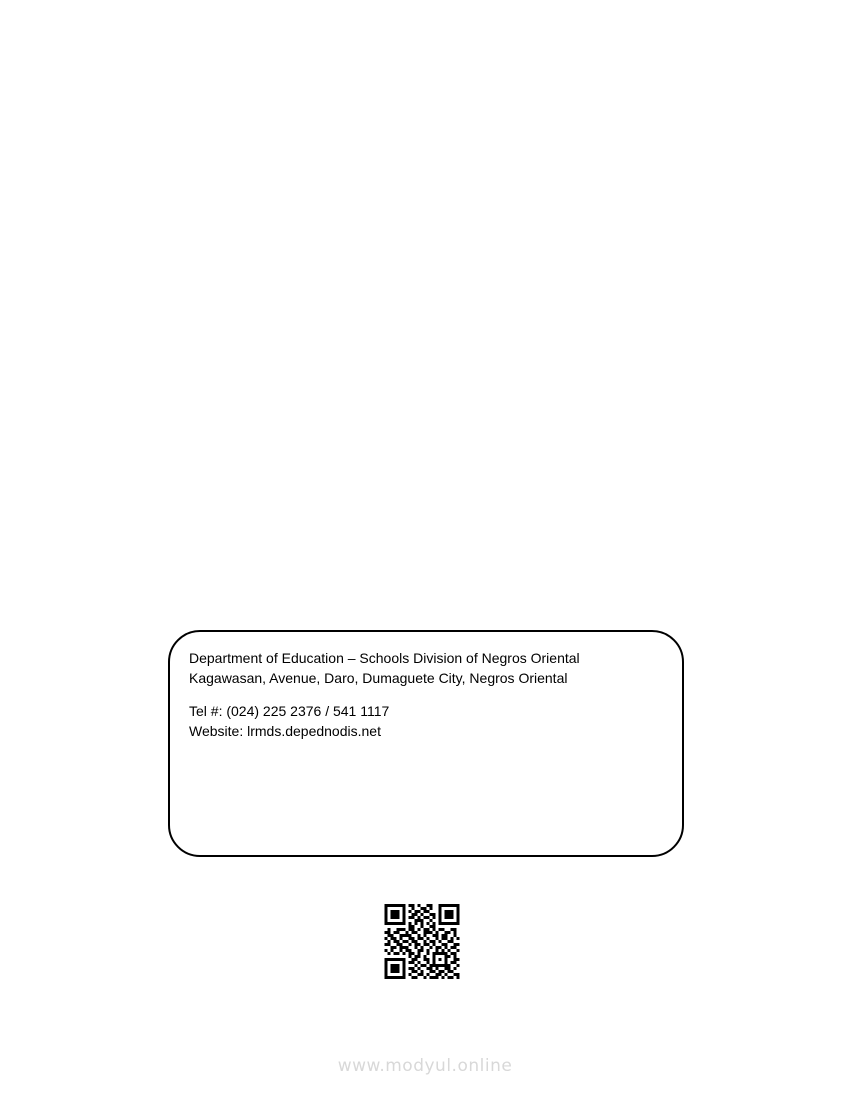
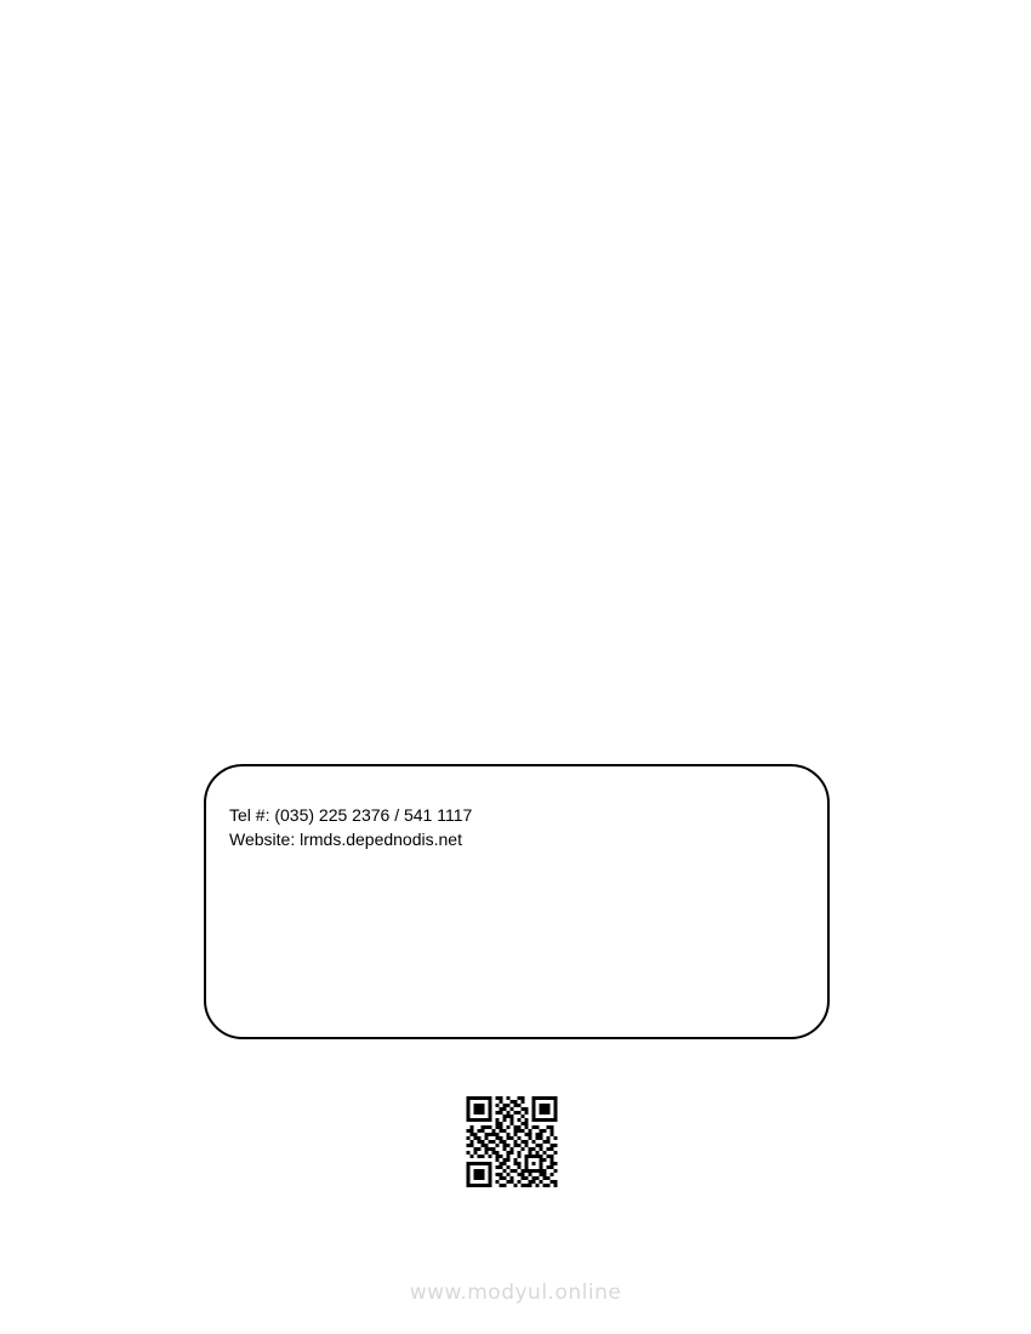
- Department of Education – Schools Division of Negros Oriental
- Kagawasan, Avenue, Daro, Dumaguete City, Negros Oriental
- Tel #: (024) 225 2376 / 541 1117
+ Tel #: (035) 225 2376 / 541 1117
  Website: lrmds.depednodis.net
  www.modyul.online
